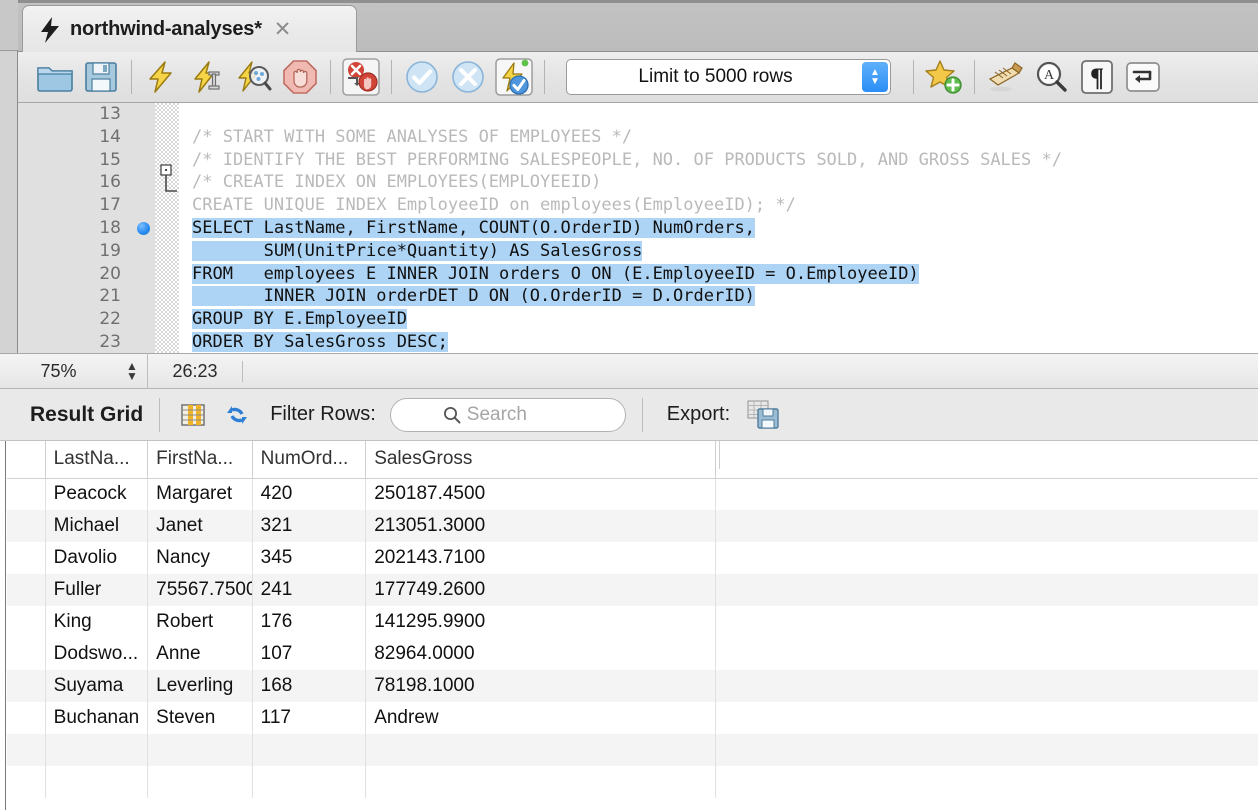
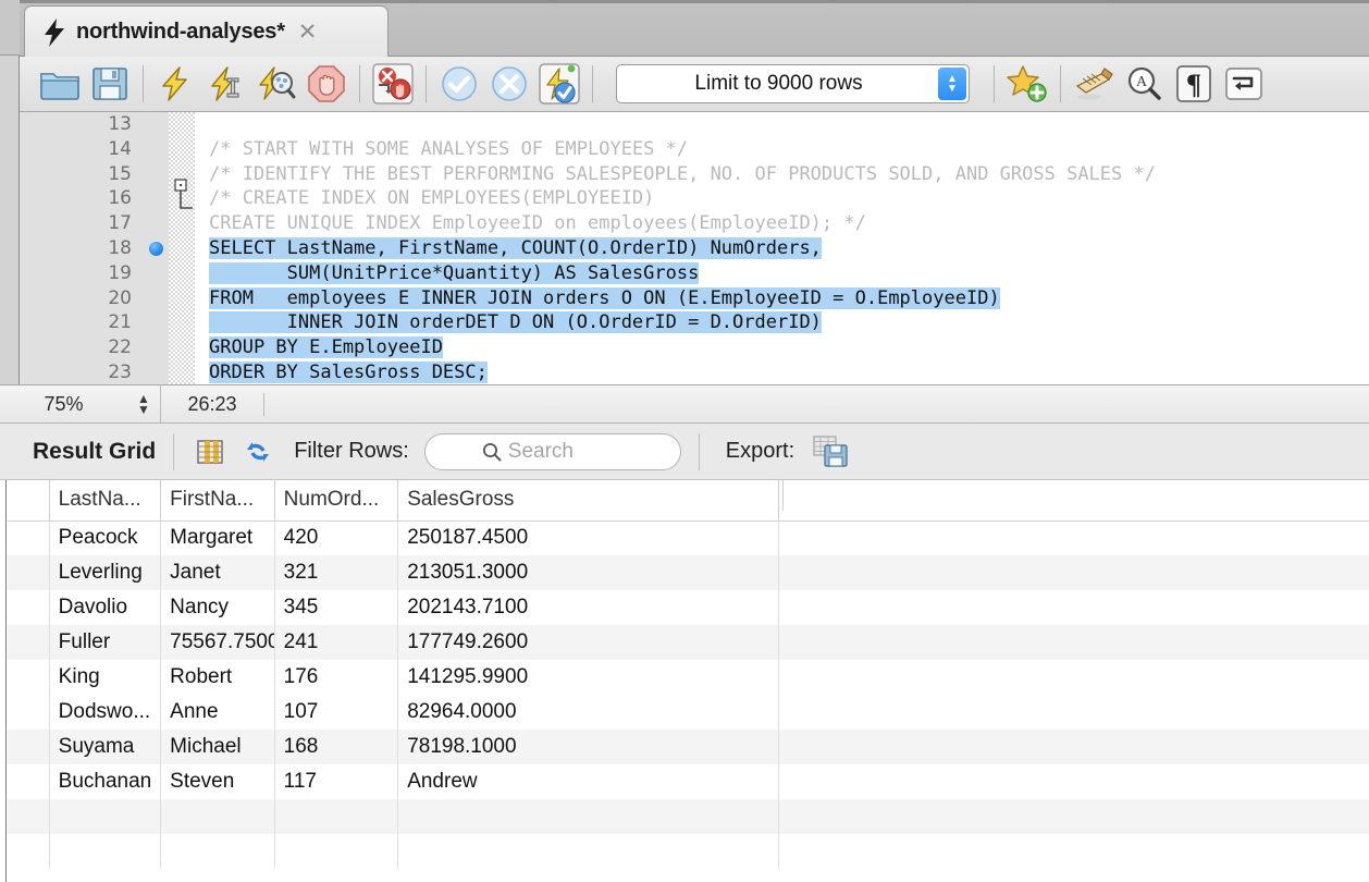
  northwind-analyses*
  ✕
- Limit to 5000 rows
+ Limit to 9000 rows
  ▲
  ▼
  A
  ¶
  13
  14
  15
  16
  17
  18
  19
  20
  21
  22
  23
  /* START WITH SOME ANALYSES OF EMPLOYEES */
  /* IDENTIFY THE BEST PERFORMING SALESPEOPLE, NO. OF PRODUCTS SOLD, AND GROSS SALES */
  /* CREATE INDEX ON EMPLOYEES(EMPLOYEEID)
  CREATE UNIQUE INDEX EmployeeID on employees(EmployeeID); */
  SELECT LastName, FirstName, COUNT(O.OrderID) NumOrders,
  SUM(UnitPrice*Quantity) AS SalesGross
  FROM employees E INNER JOIN orders O ON (E.EmployeeID = O.EmployeeID)
  INNER JOIN orderDET D ON (O.OrderID = D.OrderID)
  GROUP BY E.EmployeeID
  ORDER BY SalesGross DESC;
  75%
  ▲
  ▼
  26:23
  Result Grid
  Filter Rows:
  Search
  Export:
  	LastNa...	FirstNa...	NumOrd...	SalesGross
  	Peacock	Margaret	420	250187.4500
- 	Michael	Janet	321	213051.3000
+ 	Leverling	Janet	321	213051.3000
  	Davolio	Nancy	345	202143.7100
  	Fuller	75567.7500	241	177749.2600
  	King	Robert	176	141295.9900
  	Dodswo...	Anne	107	82964.0000
- 	Suyama	Leverling	168	78198.1000
+ 	Suyama	Michael	168	78198.1000
  	Buchanan	Steven	117	Andrew
